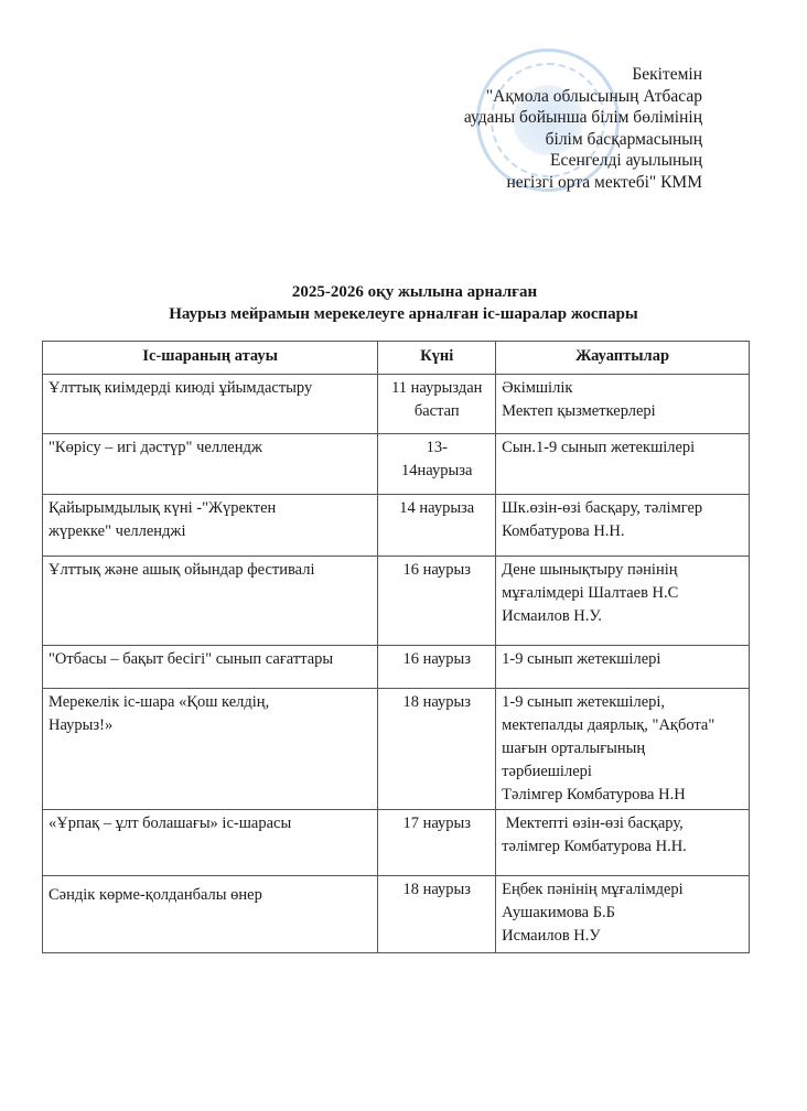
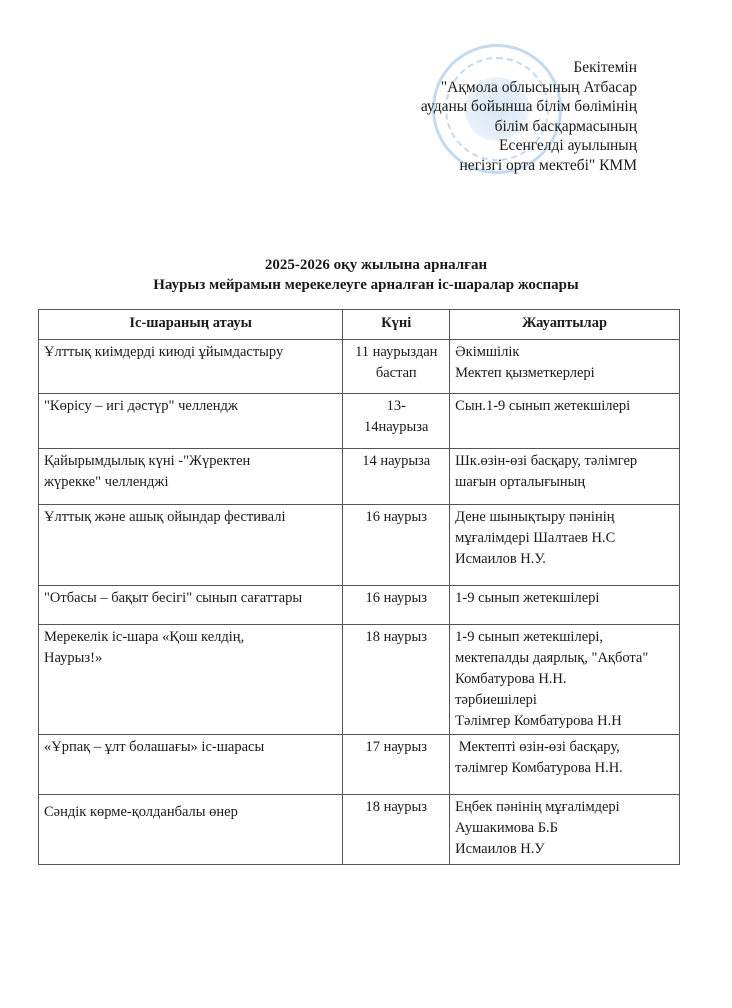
  Бекітемін
  "Ақмола облысының Атбасар
  ауданы бойынша білім бөлімінің
  білім басқармасының
  Есенгелді ауылының
  негізгі орта мектебі" КММ
  2025-2026 оқу жылына арналған
  Наурыз мейрамын мерекелеуге арналған іс-шаралар жоспары
  Іс-шараның атауы	Күні	Жауаптылар
  Ұлттық киімдерді киюді ұйымдастыру	11 наурызданбастап	ӘкімшілікМектеп қызметкерлері
  "Көрісу – игі дәстүр" челлендж	13-14наурыза	Сын.1-9 сынып жетекшілері
- Қайырымдылық күні -"Жүректенжүрекке" челленджі	14 наурыза	Шк.өзін-өзі басқару, тәлімгерКомбатурова Н.Н.
+ Қайырымдылық күні -"Жүректенжүрекке" челленджі	14 наурыза	Шк.өзін-өзі басқару, тәлімгершағын орталығының
  Ұлттық және ашық ойындар фестивалі	16 наурыз	Дене шынықтыру пәнініңмұғалімдері Шалтаев Н.СИсмаилов Н.У.
  "Отбасы – бақыт бесігі" сынып сағаттары	16 наурыз	1-9 сынып жетекшілері
- Мерекелік іс-шара «Қош келдің,Наурыз!»	18 наурыз	1-9 сынып жетекшілері,мектепалды даярлық, "Ақбота"шағын орталығыныңтәрбиешілеріТәлімгер Комбатурова Н.Н
+ Мерекелік іс-шара «Қош келдің,Наурыз!»	18 наурыз	1-9 сынып жетекшілері,мектепалды даярлық, "Ақбота"Комбатурова Н.Н.тәрбиешілеріТәлімгер Комбатурова Н.Н
  «Ұрпақ – ұлт болашағы» іс-шарасы	17 наурыз	Мектепті өзін-өзі басқару,тәлімгер Комбатурова Н.Н.
  Сәндік көрме-қолданбалы өнер	18 наурыз	Еңбек пәнінің мұғалімдеріАушакимова Б.БИсмаилов Н.У
